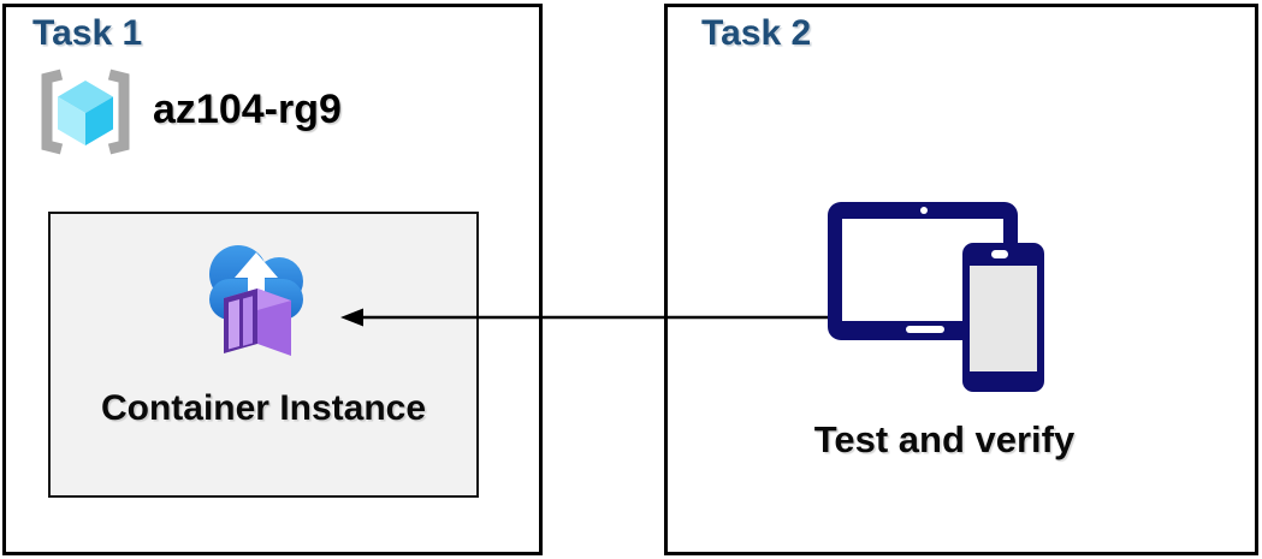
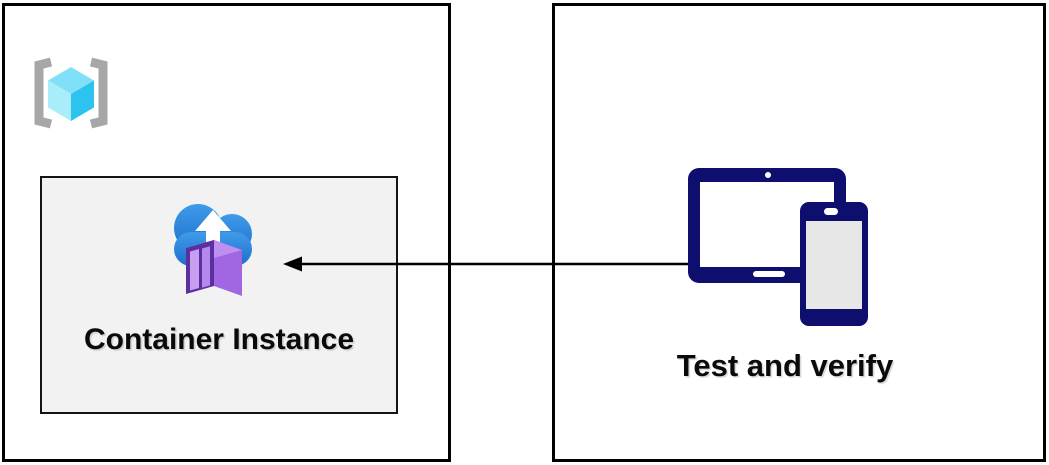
- Task 1
- Task 2
- az104-rg9
  Container Instance
  Test and verify
